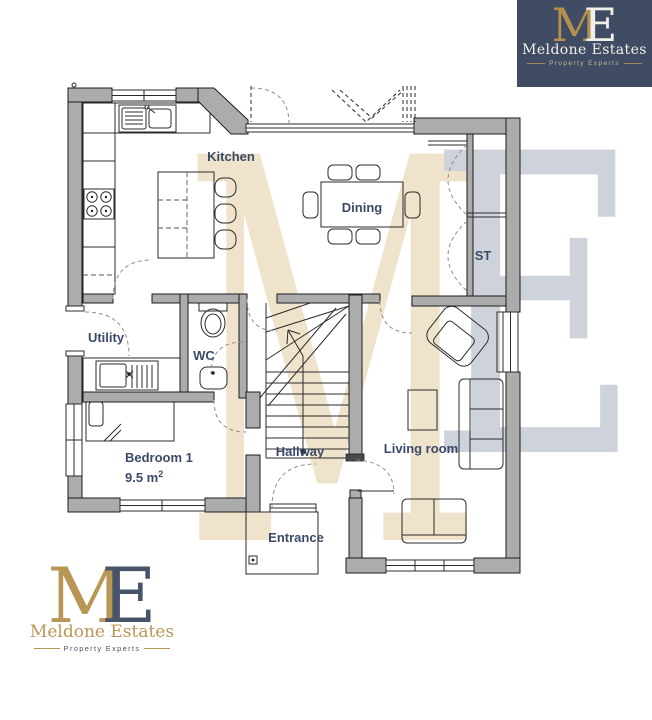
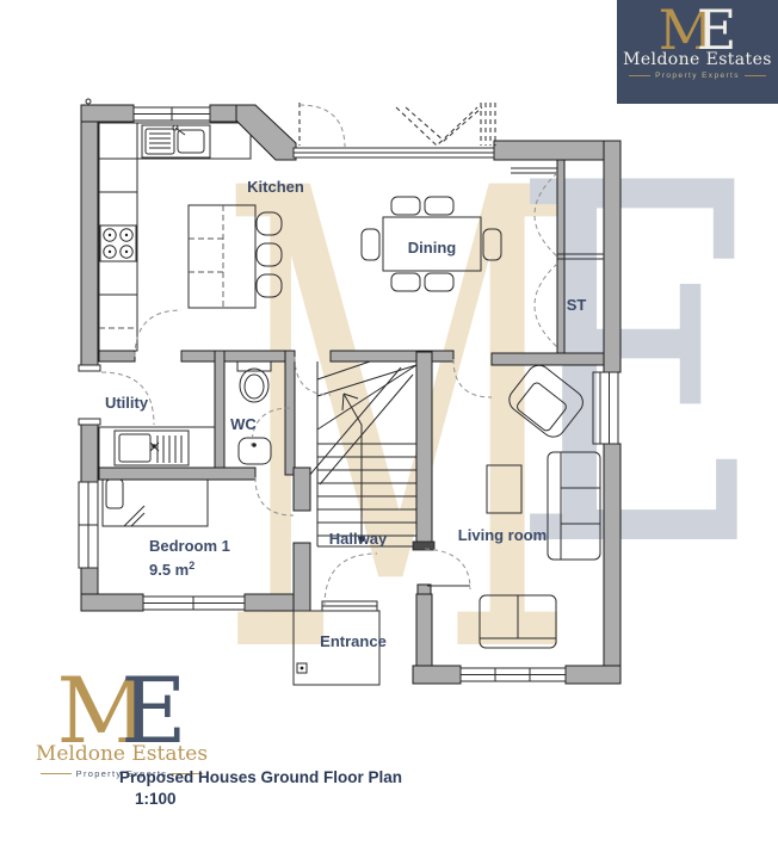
  M
  E
  Kitchen
  Dining
  ST
  Utility
  WC
  Hallway
  Living room
  Entrance
  Bedroom 1
  9.5 m2
  ME
  Meldone Estates
  ME
  Meldone Estates
  Property Experts
+ Proposed Houses Ground Floor Plan
+ 1:100
